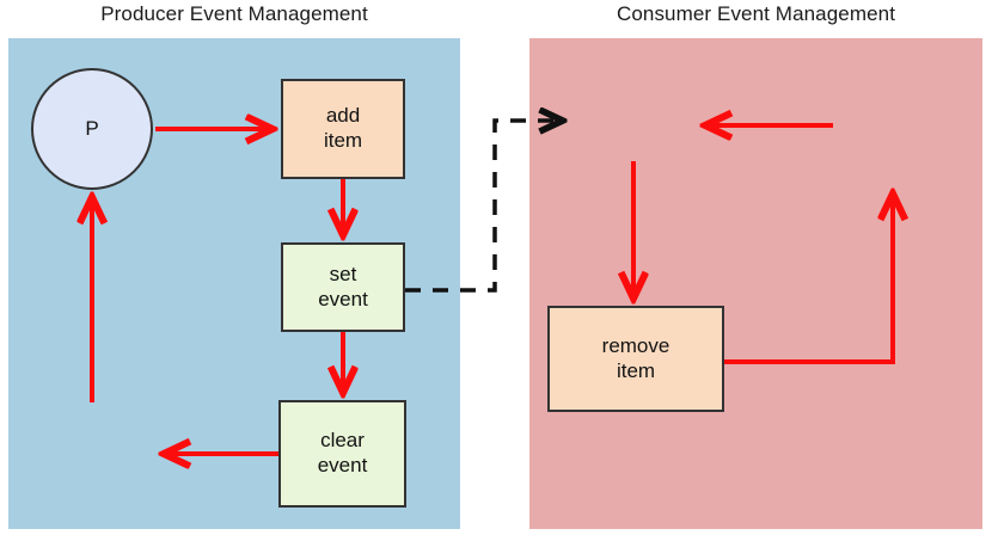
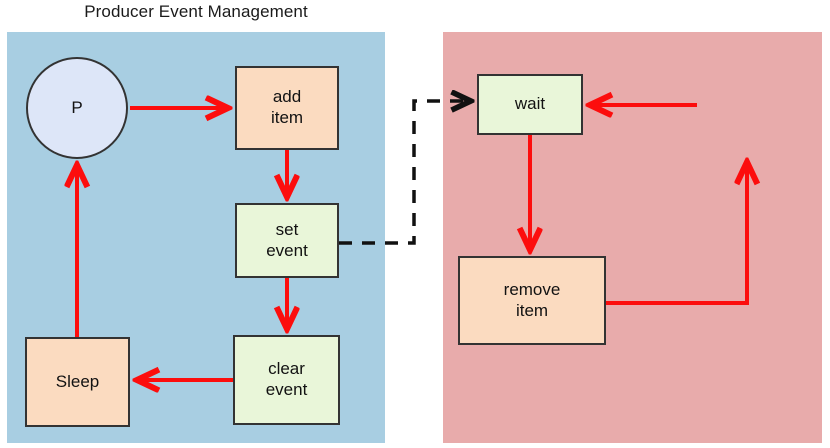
  Producer Event Management
- Consumer Event Management
  P
  add
  item
  set
  event
  clear
  event
+ Sleep
+ wait
  remove
  item
